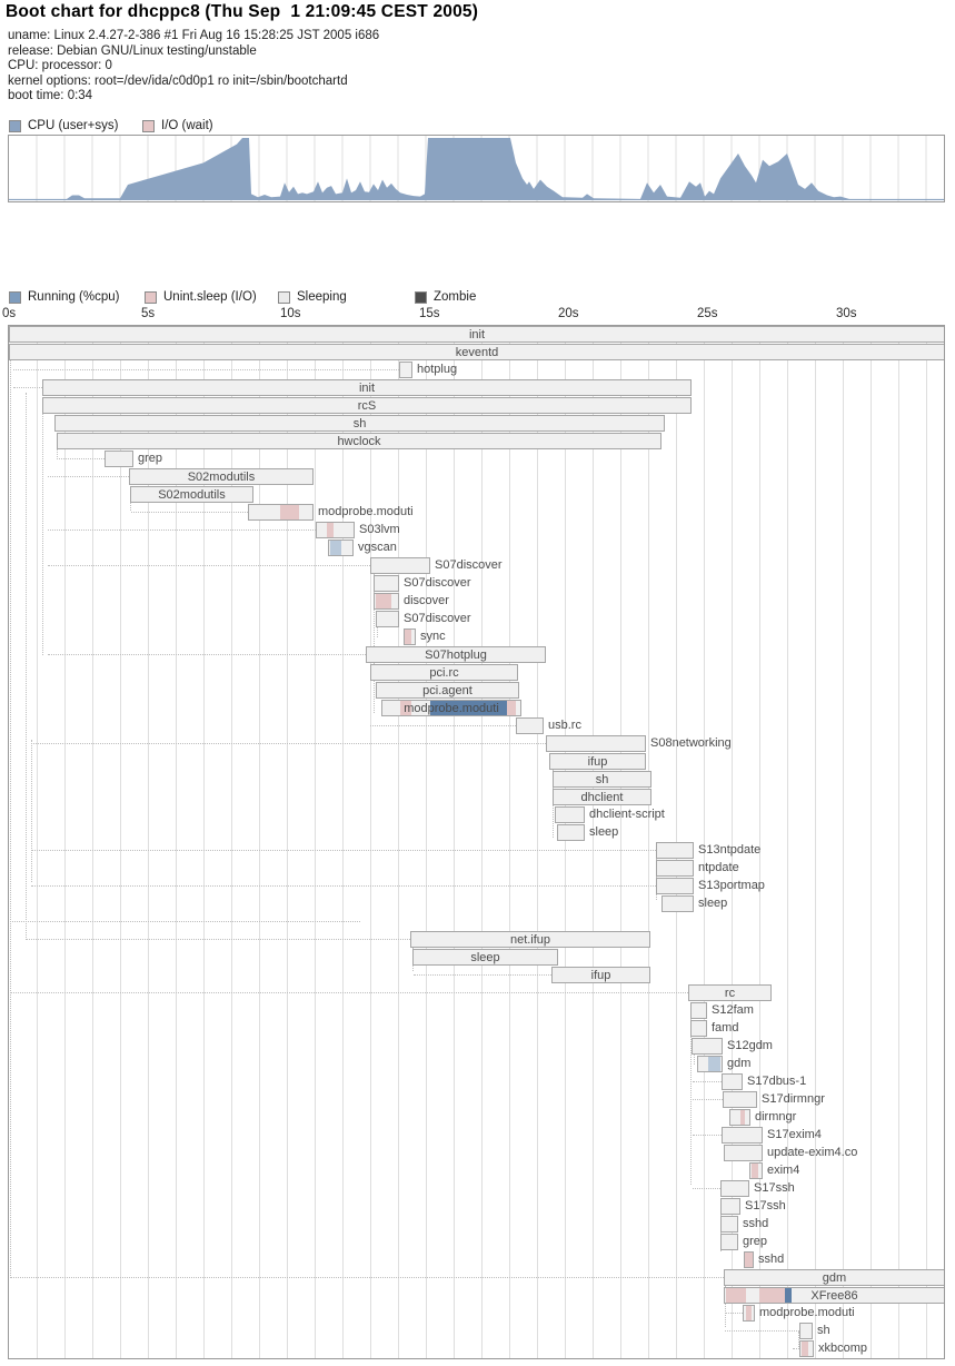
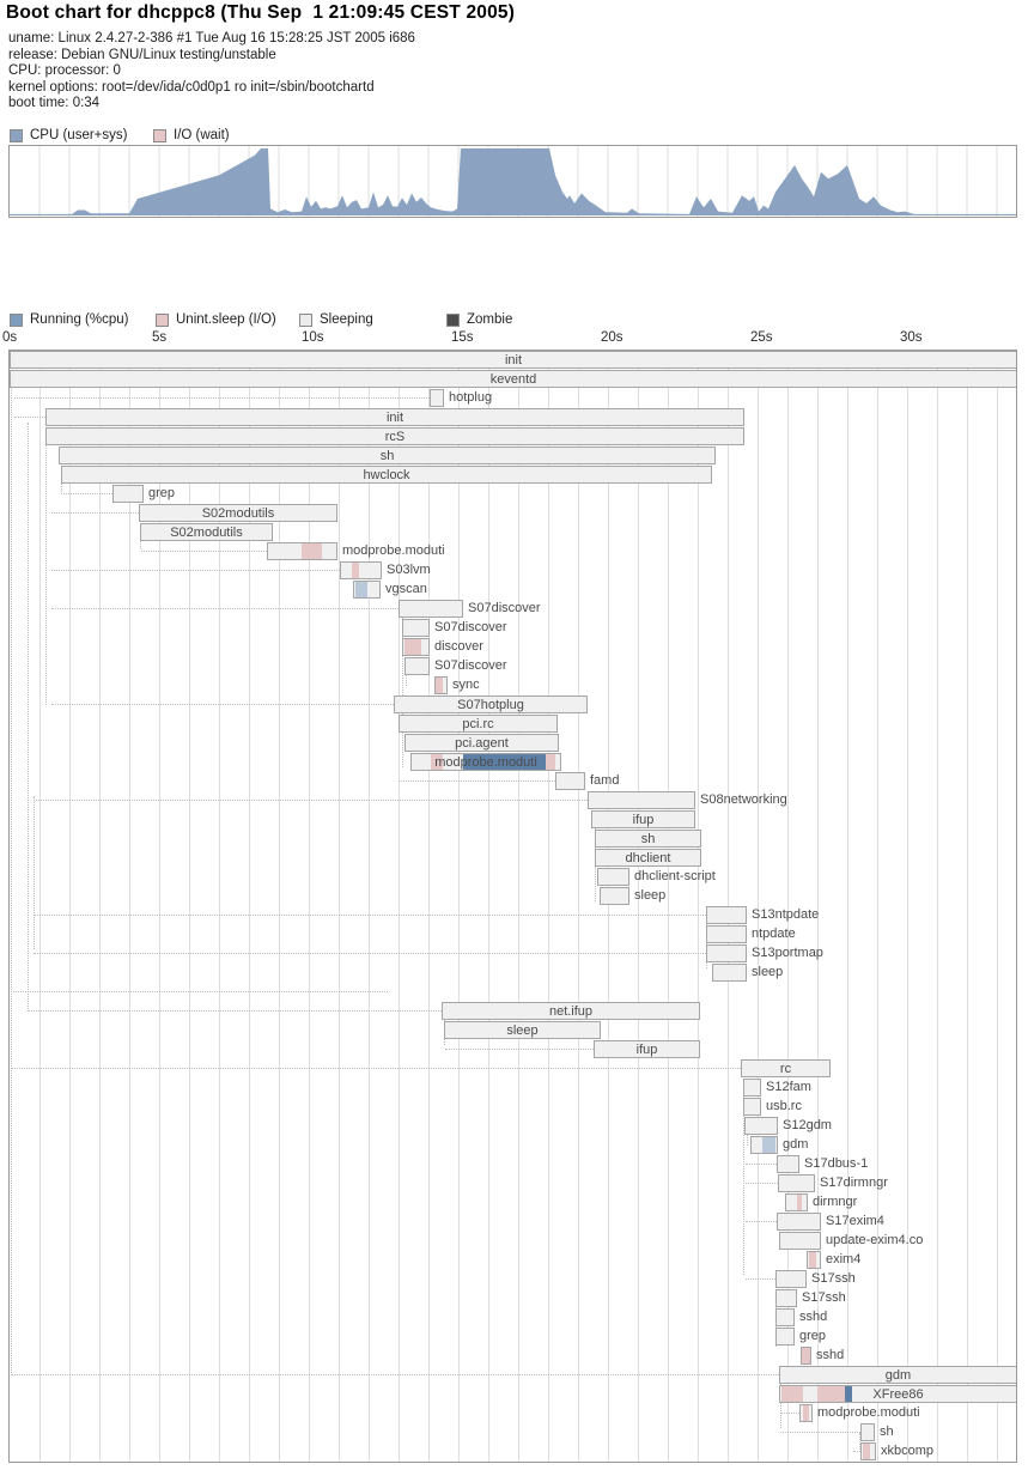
  Boot chart for dhcppc8 (Thu Sep 1 21:09:45 CEST 2005)
- uname: Linux 2.4.27-2-386 #1 Fri Aug 16 15:28:25 JST 2005 i686
+ uname: Linux 2.4.27-2-386 #1 Tue Aug 16 15:28:25 JST 2005 i686
  release: Debian GNU/Linux testing/unstable
  CPU: processor: 0
  kernel options: root=/dev/ida/c0d0p1 ro init=/sbin/bootchartd
  boot time: 0:34
  CPU (user+sys)
  I/O (wait)
  Running (%cpu)
  Unint.sleep (I/O)
  Sleeping
  Zombie
  0s
  5s
  10s
  15s
  20s
  25s
  30s
  init
  keventd
  hotplug
  init
  rcS
  sh
  hwclock
  grep
  S02modutils
  S02modutils
  modprobe.moduti
  S03lvm
  vgscan
  S07discover
  S07discover
  discover
  S07discover
  sync
  S07hotplug
  pci.rc
  pci.agent
  modprobe.moduti
- usb.rc
+ famd
  S08networking
  ifup
  sh
  dhclient
  dhclient-script
  sleep
  S13ntpdate
  ntpdate
  S13portmap
  sleep
  net.ifup
  sleep
  ifup
  rc
  S12fam
- famd
+ usb.rc
  S12gdm
  gdm
  S17dbus-1
  S17dirmngr
  dirmngr
  S17exim4
  update-exim4.co
  exim4
  S17ssh
  S17ssh
  sshd
  grep
  sshd
  gdm
  XFree86
  modprobe.moduti
  sh
  xkbcomp
